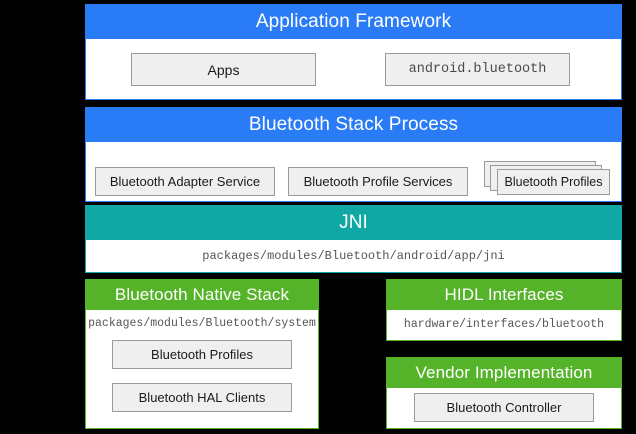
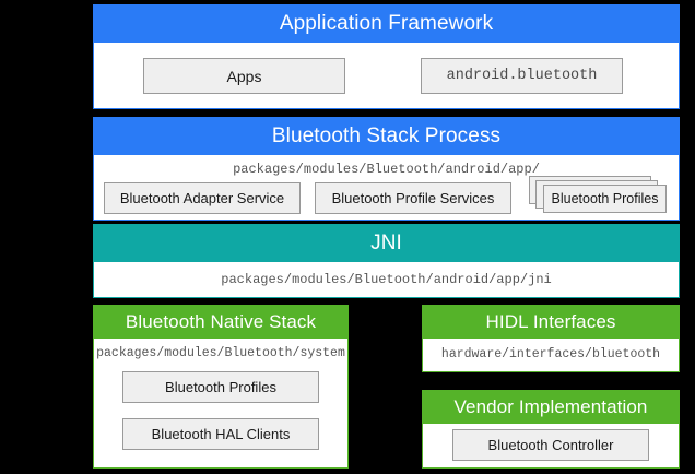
  Application Framework
  Apps
  android.bluetooth
  Bluetooth Stack Process
+ packages/modules/Bluetooth/android/app/
  Bluetooth Adapter Service
  Bluetooth Profile Services
  Bluetooth Profiles
  JNI
  packages/modules/Bluetooth/android/app/jni
  Bluetooth Native Stack
  packages/modules/Bluetooth/system
  Bluetooth Profiles
  Bluetooth HAL Clients
  HIDL Interfaces
  hardware/interfaces/bluetooth
  Vendor Implementation
  Bluetooth Controller
